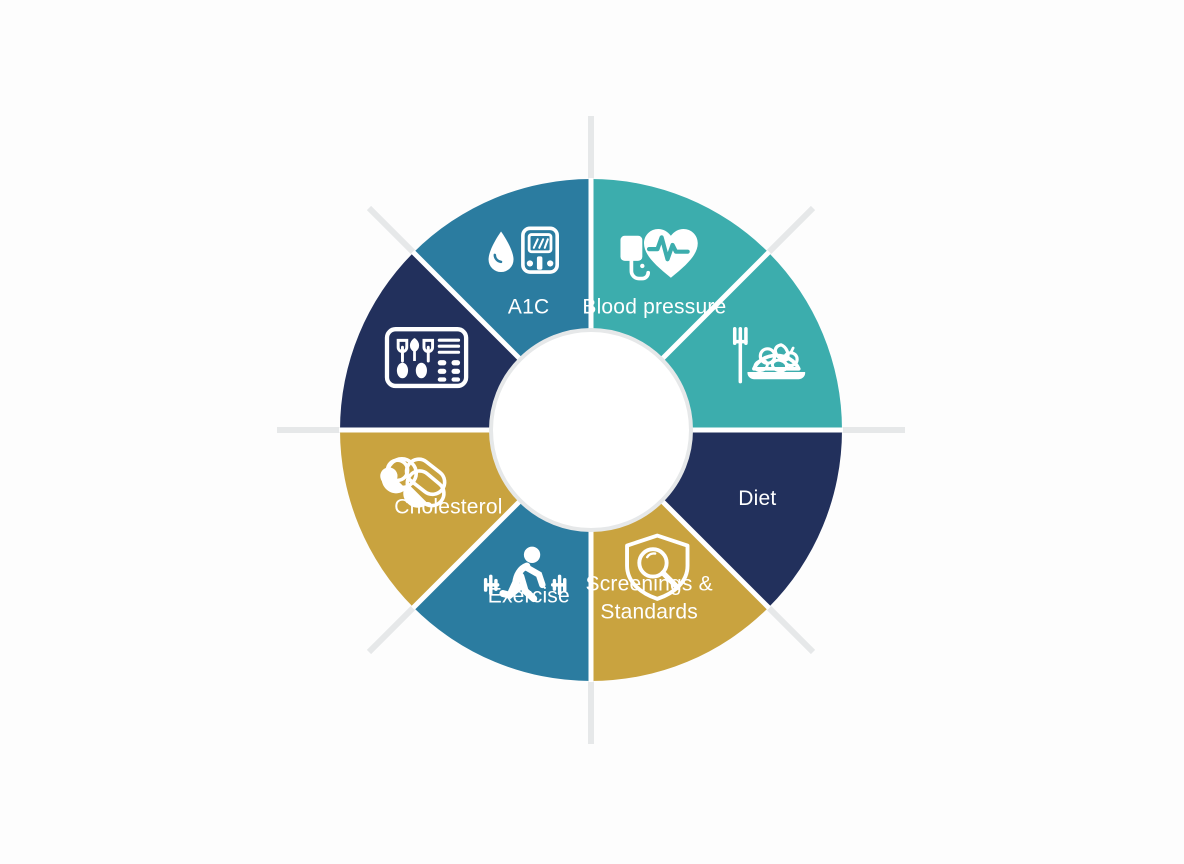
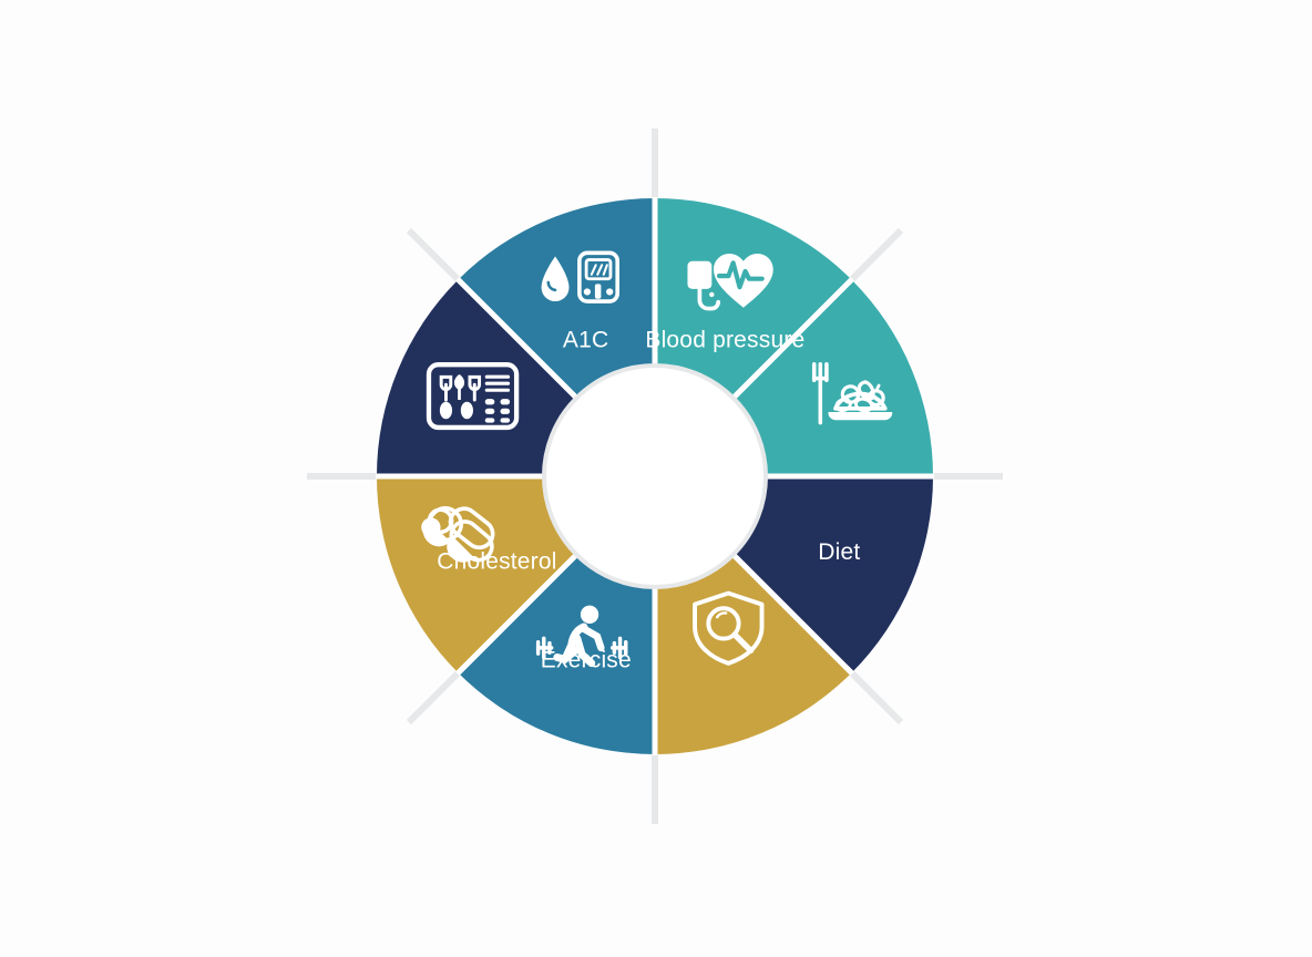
  Blood pressure
  Diet
- Screenings & Standards
  Exercise
  Cholesterol
  A1C
